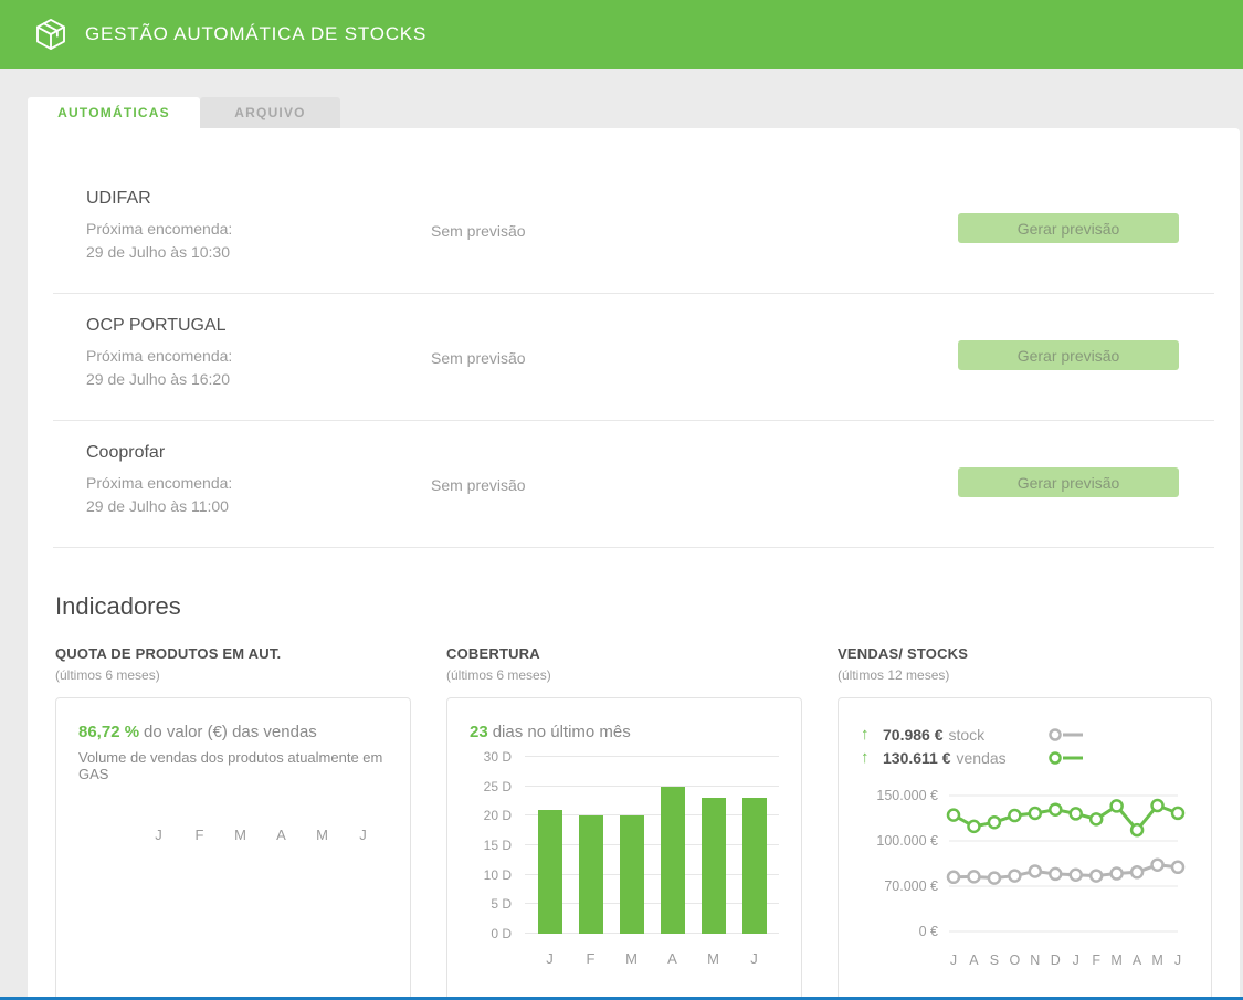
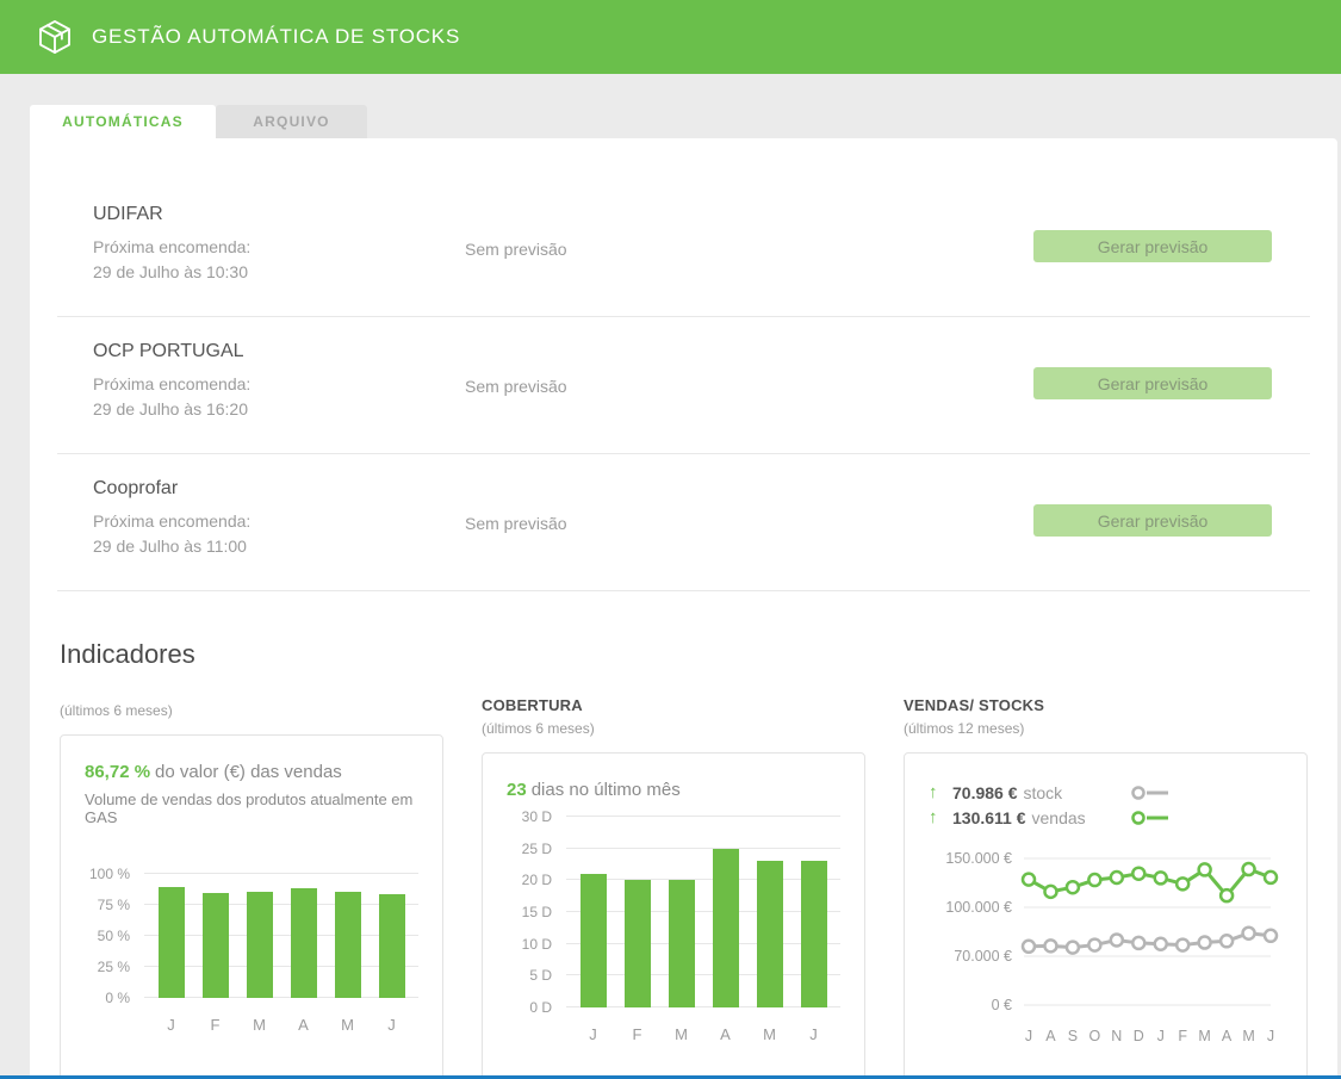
  GESTÃO AUTOMÁTICA DE STOCKS
  AUTOMÁTICAS
  ARQUIVO
  UDIFAR
  Próxima encomenda:
  29 de Julho às 10:30
  Sem previsão
  Gerar previsão
  OCP PORTUGAL
  Próxima encomenda:
  29 de Julho às 16:20
  Sem previsão
  Gerar previsão
  Cooprofar
  Próxima encomenda:
  29 de Julho às 11:00
  Sem previsão
  Gerar previsão
  Indicadores
- QUOTA DE PRODUTOS EM AUT.
  (últimos 6 meses)
  86,72 % do valor (€) das vendas
  Volume de vendas dos produtos atualmente em GAS
+ 0 %
+ 25 %
+ 50 %
+ 75 %
+ 100 %
  J
  F
  M
  A
  M
  J
  COBERTURA
  (últimos 6 meses)
  23 dias no último mês
  0 D
  5 D
  10 D
  15 D
  20 D
  25 D
  30 D
  J
  F
  M
  A
  M
  J
  VENDAS/ STOCKS
  (últimos 12 meses)
  ↑
  70.986 € stock
  ↑
  130.611 € vendas
  0 €
  70.000 €
  100.000 €
  150.000 €
  J
  A
  S
  O
  N
  D
  J
  F
  M
  A
  M
  J
